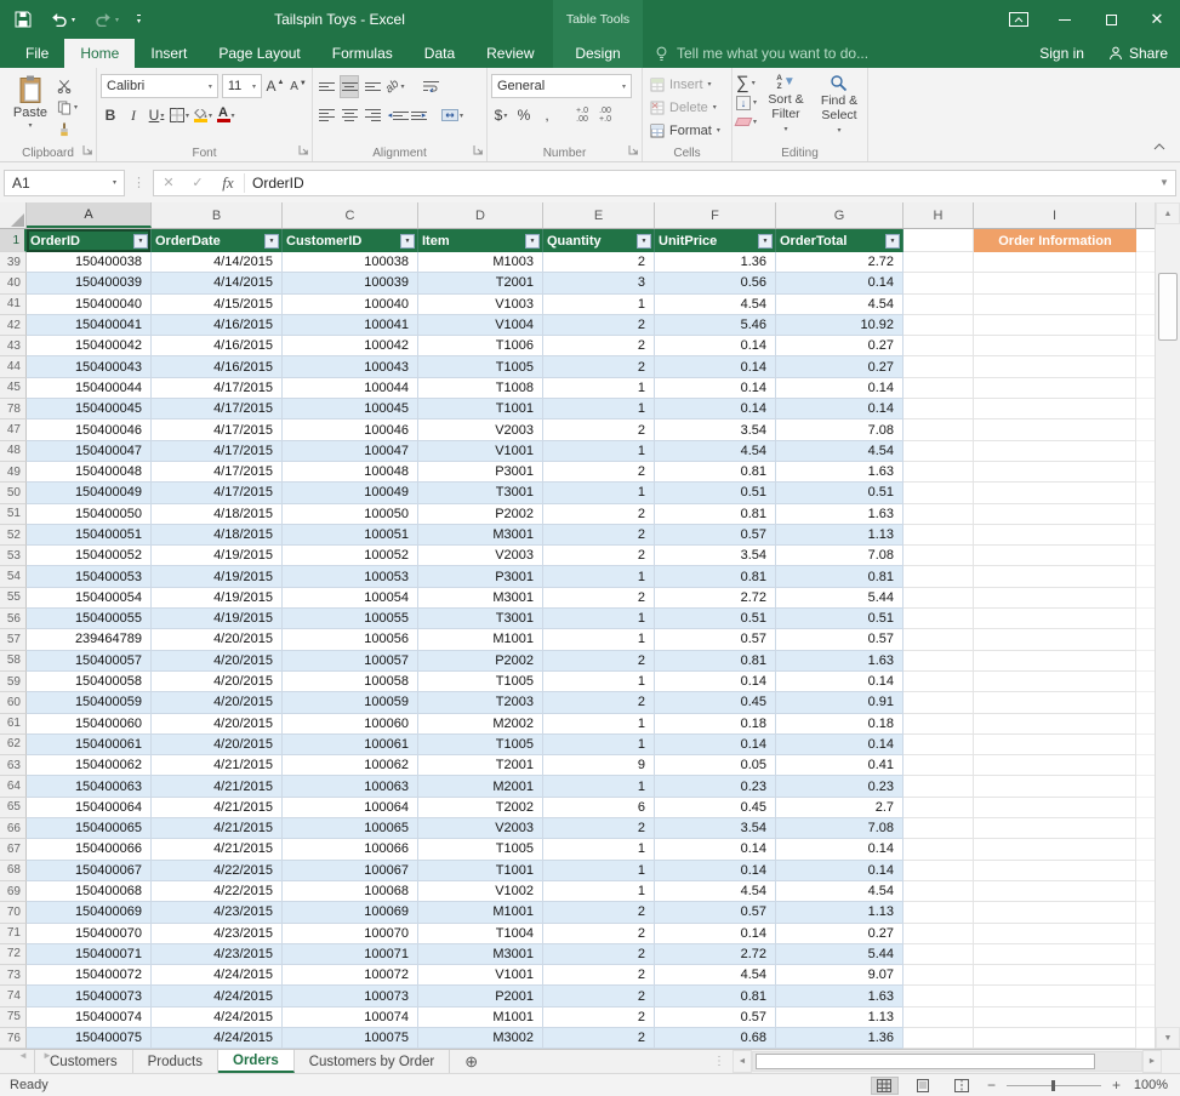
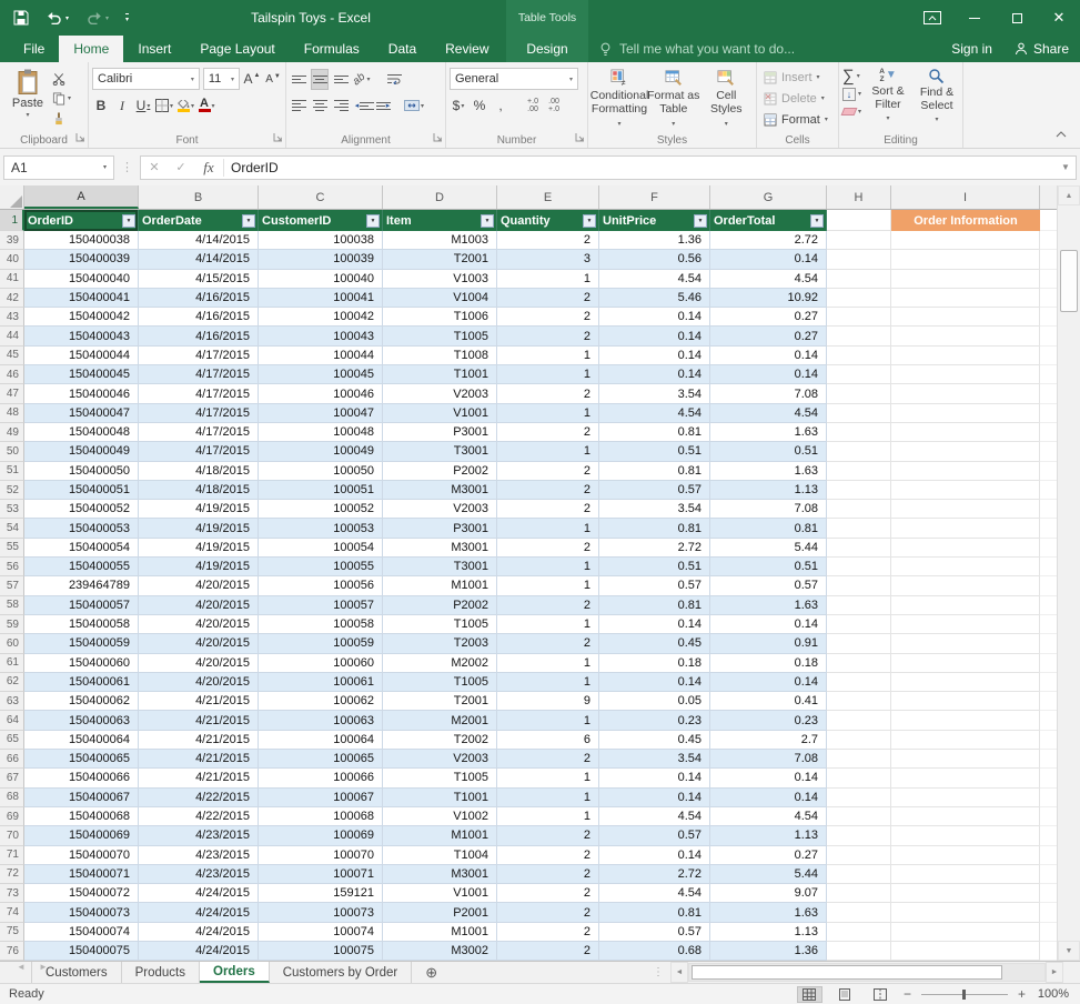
  Tailspin Toys - Excel
  ✕
  Table Tools
  Design
  File
  Home
  Insert
  Page Layout
  Formulas
  Data
  Review
  Tell me what you want to do...
  Sign in
  Share
  Paste
  Clipboard
  Calibri
  11
  A
  A
  B
  I
  U
  A
  Font
  Alignment
  General
  $
  %
  ,
  Number
+ ≠
+ Conditional Formatting
+ Format as Table
+ Cell Styles
+ Styles
  Insert
  Delete
  Format
  Cells
  ∑
  ↓
  ▼
  Sort & Filter
  Find & Select
  Editing
  A1
  ⋮
  ✕
  ✓
  fx
  OrderID
  ▼
  A
  B
  C
  D
  E
  F
  G
  H
  I
  1
  OrderID
  OrderDate
  CustomerID
  Item
  Quantity
  UnitPrice
  OrderTotal
  Order Information
  39
  150400038
  4/14/2015
  100038
  M1003
  2
  1.36
  2.72
  40
  150400039
  4/14/2015
  100039
  T2001
  3
  0.56
  0.14
  41
  150400040
  4/15/2015
  100040
  V1003
  1
  4.54
  4.54
  42
  150400041
  4/16/2015
  100041
  V1004
  2
  5.46
  10.92
  43
  150400042
  4/16/2015
  100042
  T1006
  2
  0.14
  0.27
  44
  150400043
  4/16/2015
  100043
  T1005
  2
  0.14
  0.27
  45
  150400044
  4/17/2015
  100044
  T1008
  1
  0.14
  0.14
- 78
+ 46
  150400045
  4/17/2015
  100045
  T1001
  1
  0.14
  0.14
  47
  150400046
  4/17/2015
  100046
  V2003
  2
  3.54
  7.08
  48
  150400047
  4/17/2015
  100047
  V1001
  1
  4.54
  4.54
  49
  150400048
  4/17/2015
  100048
  P3001
  2
  0.81
  1.63
  50
  150400049
  4/17/2015
  100049
  T3001
  1
  0.51
  0.51
  51
  150400050
  4/18/2015
  100050
  P2002
  2
  0.81
  1.63
  52
  150400051
  4/18/2015
  100051
  M3001
  2
  0.57
  1.13
  53
  150400052
  4/19/2015
  100052
  V2003
  2
  3.54
  7.08
  54
  150400053
  4/19/2015
  100053
  P3001
  1
  0.81
  0.81
  55
  150400054
  4/19/2015
  100054
  M3001
  2
  2.72
  5.44
  56
  150400055
  4/19/2015
  100055
  T3001
  1
  0.51
  0.51
  57
  239464789
  4/20/2015
  100056
  M1001
  1
  0.57
  0.57
  58
  150400057
  4/20/2015
  100057
  P2002
  2
  0.81
  1.63
  59
  150400058
  4/20/2015
  100058
  T1005
  1
  0.14
  0.14
  60
  150400059
  4/20/2015
  100059
  T2003
  2
  0.45
  0.91
  61
  150400060
  4/20/2015
  100060
  M2002
  1
  0.18
  0.18
  62
  150400061
  4/20/2015
  100061
  T1005
  1
  0.14
  0.14
  63
  150400062
  4/21/2015
  100062
  T2001
  9
  0.05
  0.41
  64
  150400063
  4/21/2015
  100063
  M2001
  1
  0.23
  0.23
  65
  150400064
  4/21/2015
  100064
  T2002
  6
  0.45
  2.7
  66
  150400065
  4/21/2015
  100065
  V2003
  2
  3.54
  7.08
  67
  150400066
  4/21/2015
  100066
  T1005
  1
  0.14
  0.14
  68
  150400067
  4/22/2015
  100067
  T1001
  1
  0.14
  0.14
  69
  150400068
  4/22/2015
  100068
  V1002
  1
  4.54
  4.54
  70
  150400069
  4/23/2015
  100069
  M1001
  2
  0.57
  1.13
  71
  150400070
  4/23/2015
  100070
  T1004
  2
  0.14
  0.27
  72
  150400071
  4/23/2015
  100071
  M3001
  2
  2.72
  5.44
  73
  150400072
  4/24/2015
- 100072
+ 159121
  V1001
  2
  4.54
  9.07
  74
  150400073
  4/24/2015
  100073
  P2001
  2
  0.81
  1.63
  75
  150400074
  4/24/2015
  100074
  M1001
  2
  0.57
  1.13
  76
  150400075
  4/24/2015
  100075
  M3002
  2
  0.68
  1.36
  ◄
  ►
  Customers
  Products
  Orders
  Customers by Order
  ⊕
  ⋮
  Ready
  −
  +
  100%
